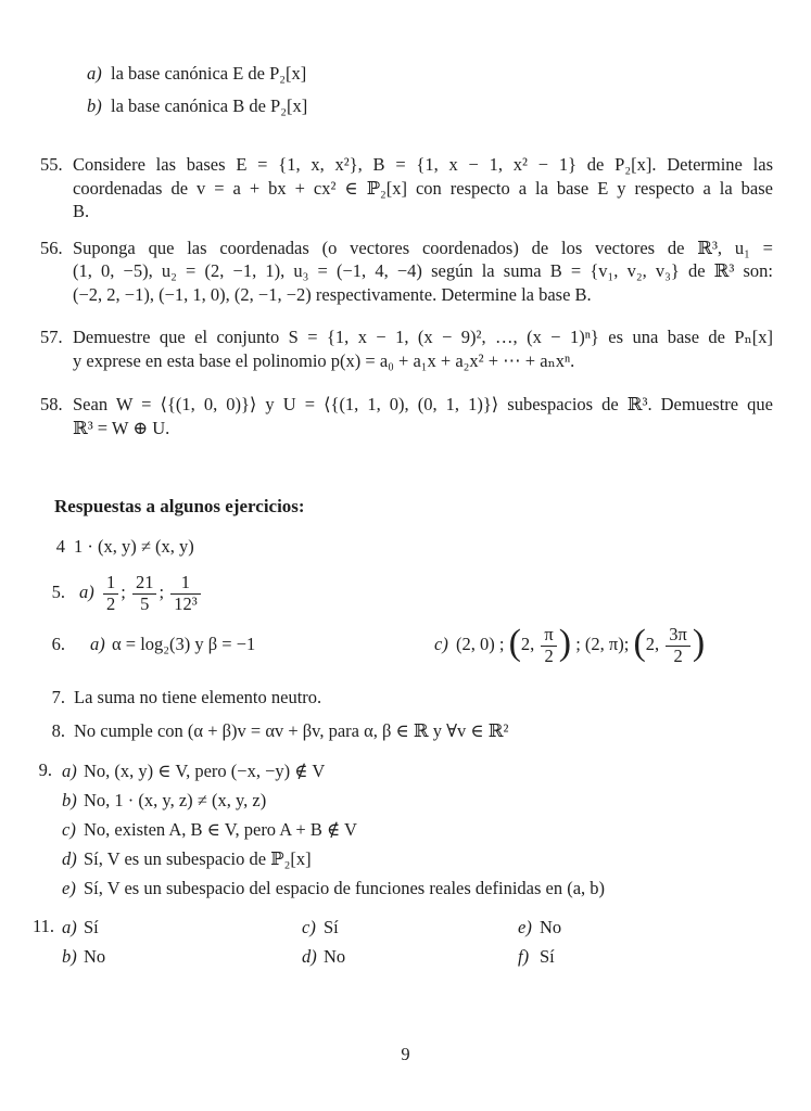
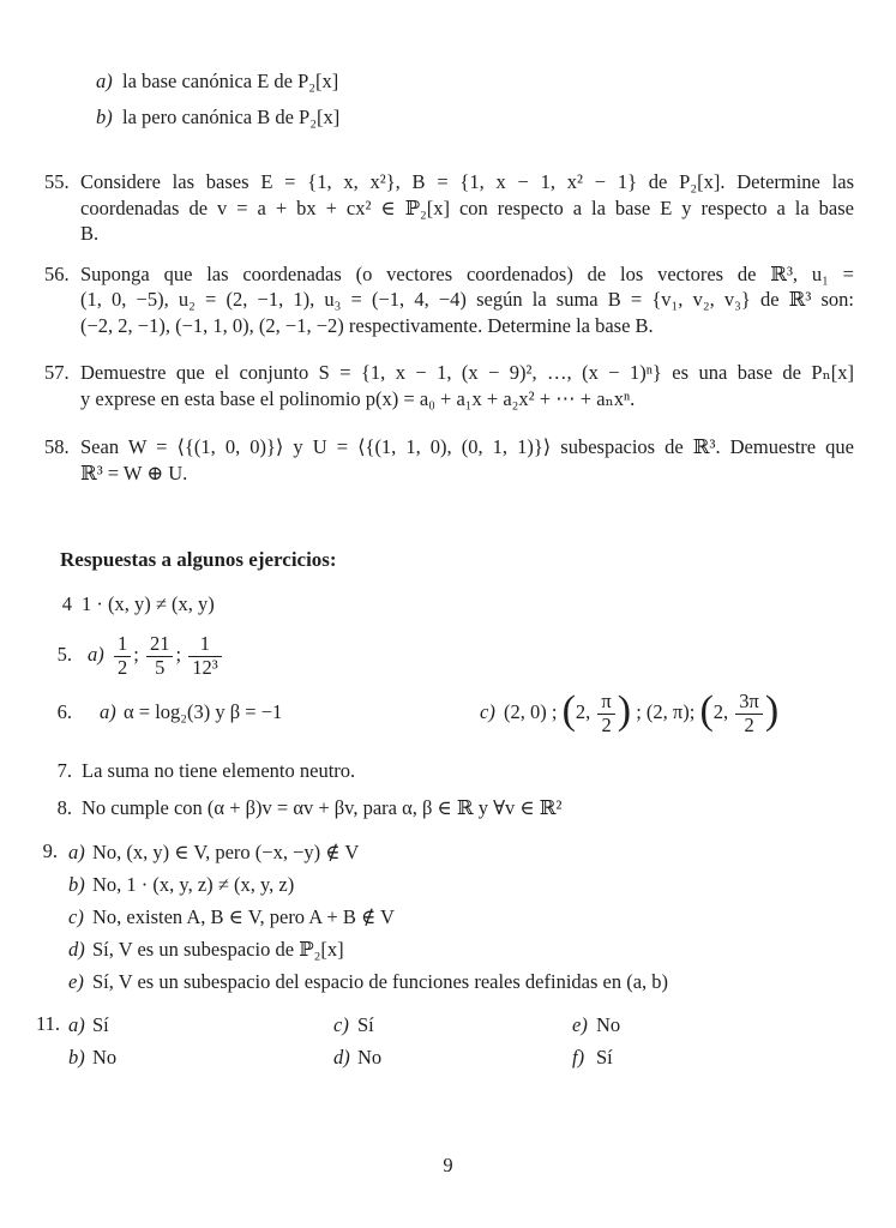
  a) la base canónica E de P₂[x]
- b) la base canónica B de P₂[x]
+ b) la pero canónica B de P₂[x]
  55.
  Considere las bases E = {1, x, x²}, B = {1, x − 1, x² − 1} de P₂[x]. Determine las
  coordenadas de v = a + bx + cx² ∈ ℙ₂[x] con respecto a la base E y respecto a la base
  B.
  56.
  Suponga que las coordenadas (o vectores coordenados) de los vectores de ℝ³, u₁ =
  (1, 0, −5), u₂ = (2, −1, 1), u₃ = (−1, 4, −4) según la suma B = {v₁, v₂, v₃} de ℝ³ son:
  (−2, 2, −1), (−1, 1, 0), (2, −1, −2) respectivamente. Determine la base B.
  57.
  Demuestre que el conjunto S = {1, x − 1, (x − 9)², …, (x − 1)ⁿ} es una base de Pₙ[x]
  y exprese en esta base el polinomio p(x) = a₀ + a₁x + a₂x² + ⋯ + aₙxⁿ.
  58.
  Sean W = ⟨{(1, 0, 0)}⟩ y U = ⟨{(1, 1, 0), (0, 1, 1)}⟩ subespacios de ℝ³. Demuestre que
  ℝ³ = W ⊕ U.
  Respuestas a algunos ejercicios:
  4
  1 · (x, y) ≠ (x, y)
  5.
  a)
  1
  2
  ;
  21
  5
  ;
  1
  12³
  6.
  a) α = log₂(3) y β = −1
  c) (2, 0) ; (2,
  π
  2
  ) ; (2, π); (2,
  3π
  2
  )
  7.
  La suma no tiene elemento neutro.
  8.
  No cumple con (α + β)v = αv + βv, para α, β ∈ ℝ y ∀v ∈ ℝ²
  9.
  a) No, (x, y) ∈ V, pero (−x, −y) ∉ V
  b) No, 1 · (x, y, z) ≠ (x, y, z)
  c) No, existen A, B ∈ V, pero A + B ∉ V
  d) Sí, V es un subespacio de ℙ₂[x]
  e) Sí, V es un subespacio del espacio de funciones reales definidas en (a, b)
  11.
  a) Sí
  c) Sí
  e) No
  b) No
  d) No
  f) Sí
  9
